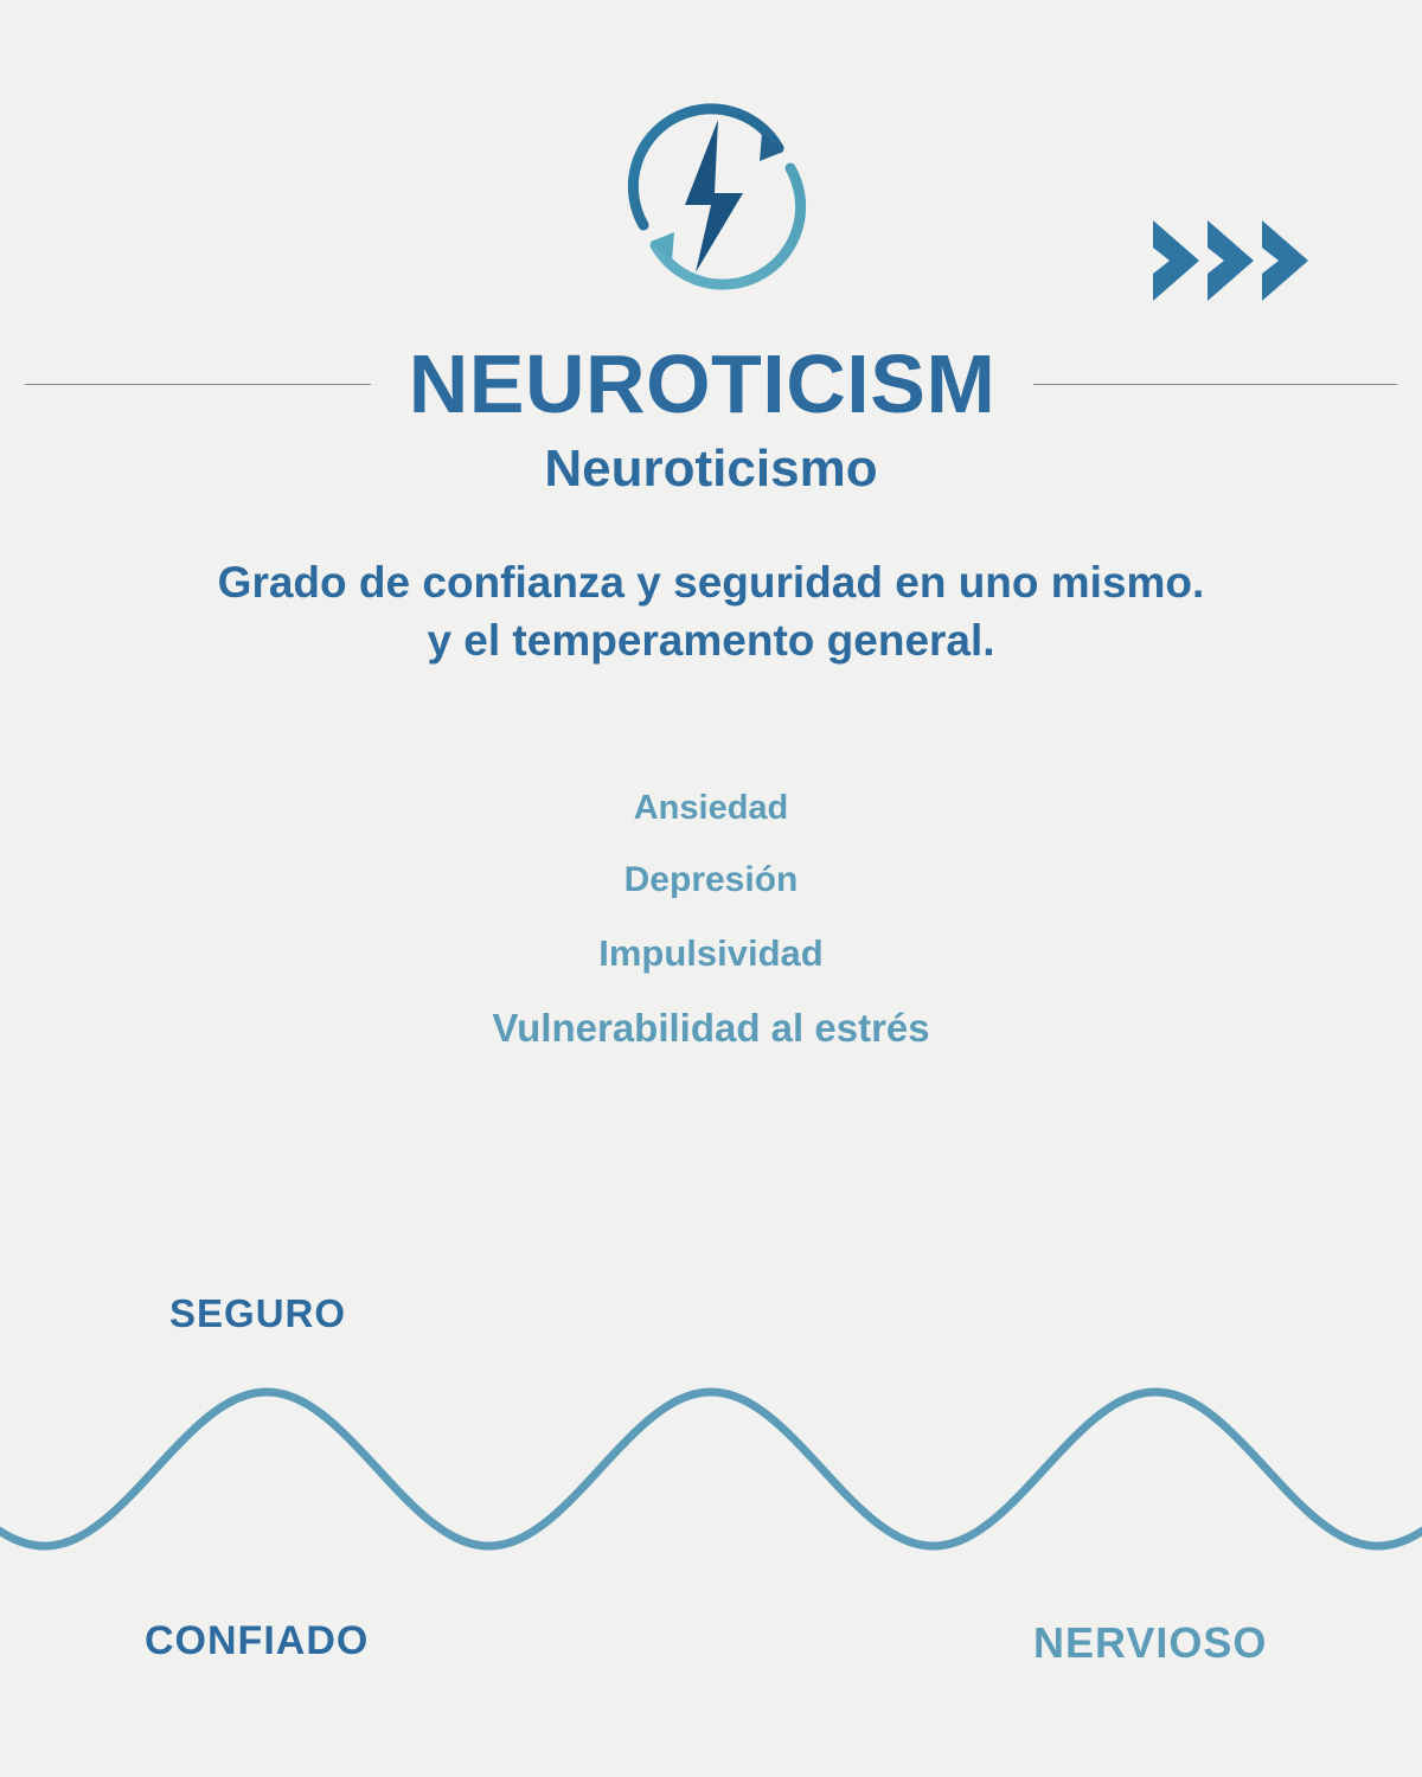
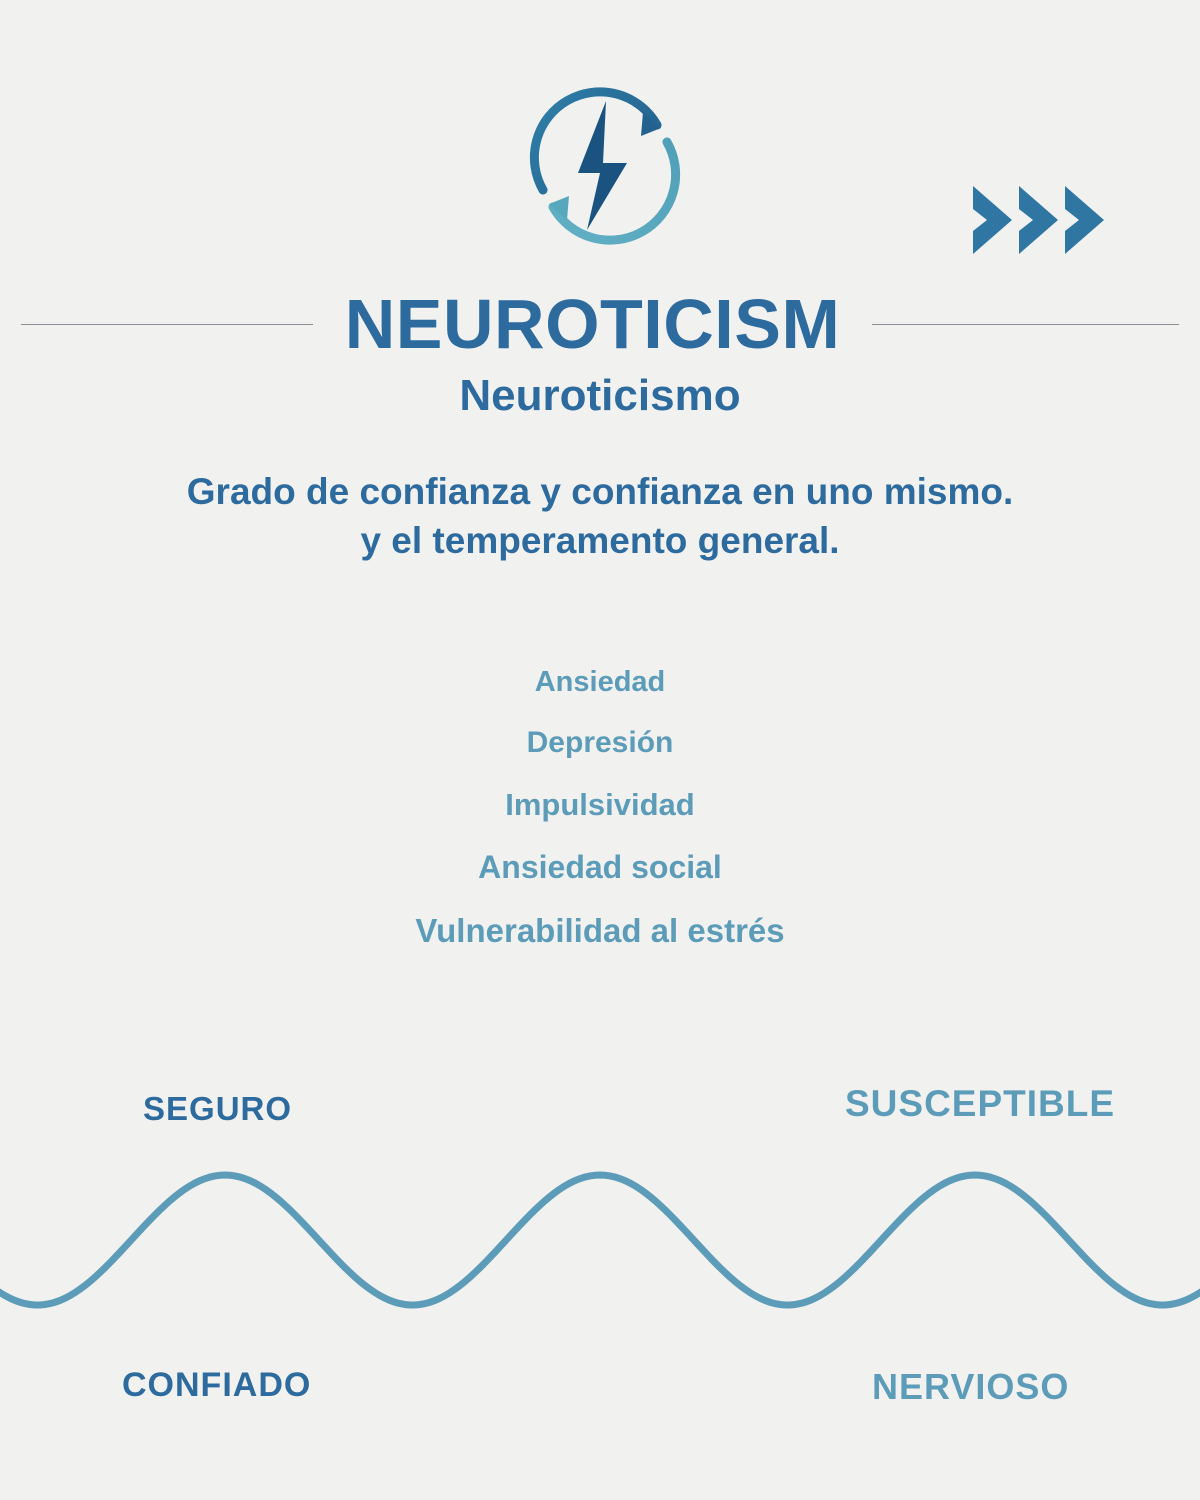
  NEUROTICISM
  Neuroticismo
- Grado de confianza y seguridad en uno mismo.
+ Grado de confianza y confianza en uno mismo.
  y el temperamento general.
  Ansiedad
  Depresión
  Impulsividad
+ Ansiedad social
  Vulnerabilidad al estrés
  SEGURO
+ SUSCEPTIBLE
  CONFIADO
  NERVIOSO
